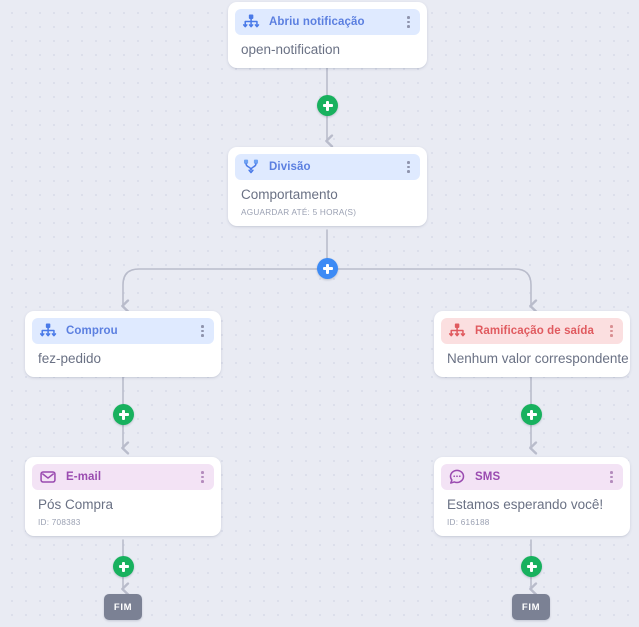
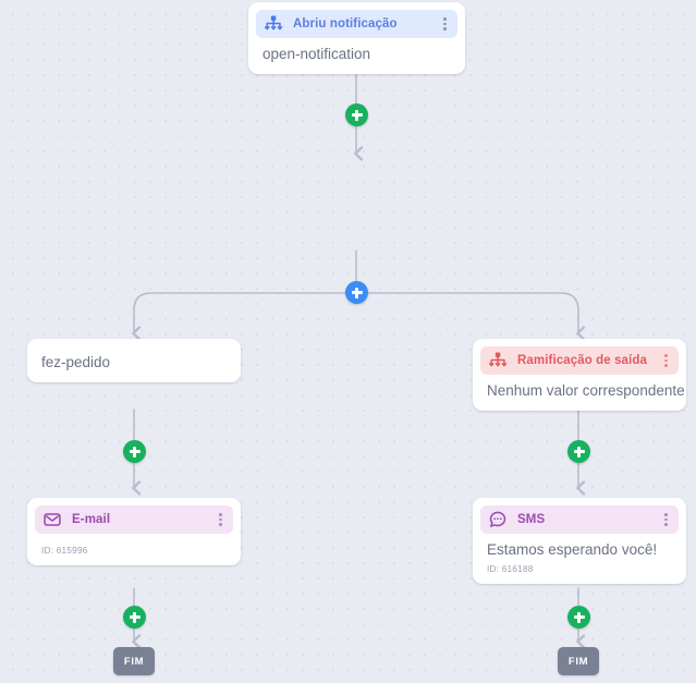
  Abriu notificação
  open-notification
- Divisão
- Comportamento
- AGUARDAR ATÉ: 5 HORA(S)
- Comprou
  fez-pedido
  Ramificação de saída
  Nenhum valor correspondente
  E-mail
- Pós Compra
- ID: 708383
+ ID: 615996
  SMS
  Estamos esperando você!
  ID: 616188
  FIM
  FIM
